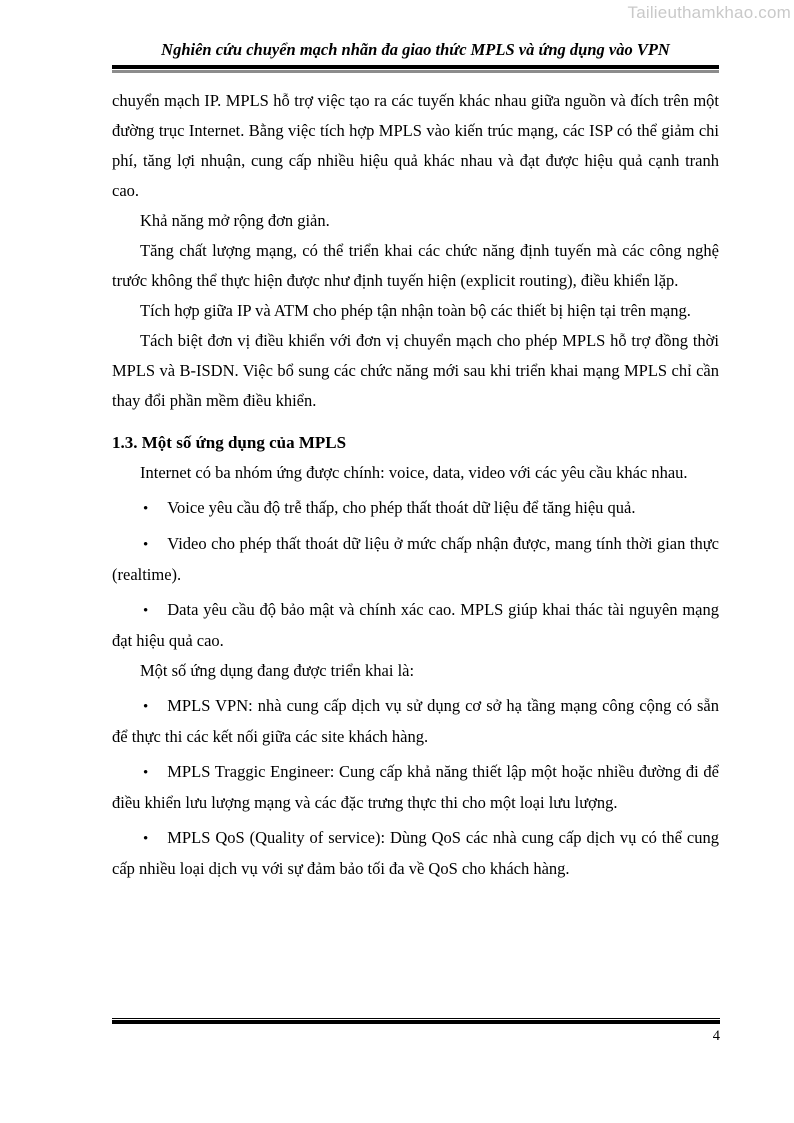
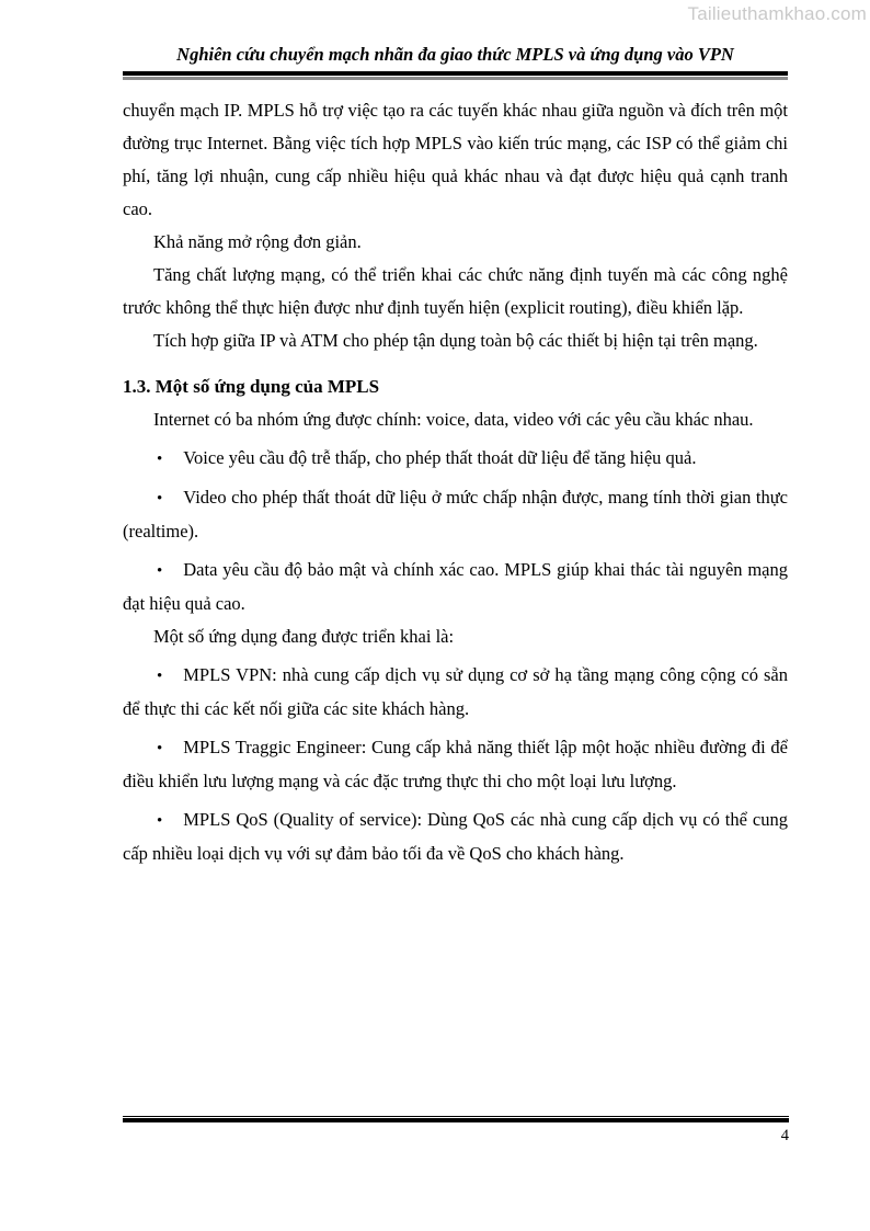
  Tailieuthamkhao.com
  Nghiên cứu chuyển mạch nhãn đa giao thức MPLS và ứng dụng vào VPN
  chuyển mạch IP. MPLS hỗ trợ việc tạo ra các tuyến khác nhau giữa nguồn và đích trên một đường trục Internet. Bằng việc tích hợp MPLS vào kiến trúc mạng, các ISP có thể giảm chi phí, tăng lợi nhuận, cung cấp nhiều hiệu quả khác nhau và đạt được hiệu quả cạnh tranh cao.
  Khả năng mở rộng đơn giản.
  Tăng chất lượng mạng, có thể triển khai các chức năng định tuyến mà các công nghệ trước không thể thực hiện được như định tuyến hiện (explicit routing), điều khiển lặp.
- Tích hợp giữa IP và ATM cho phép tận nhận toàn bộ các thiết bị hiện tại trên mạng.
+ Tích hợp giữa IP và ATM cho phép tận dụng toàn bộ các thiết bị hiện tại trên mạng.
- Tách biệt đơn vị điều khiển với đơn vị chuyển mạch cho phép MPLS hỗ trợ đồng thời MPLS và B-ISDN. Việc bổ sung các chức năng mới sau khi triển khai mạng MPLS chỉ cần thay đổi phần mềm điều khiển.
  1.3. Một số ứng dụng của MPLS
  Internet có ba nhóm ứng được chính: voice, data, video với các yêu cầu khác nhau.
  • Voice yêu cầu độ trễ thấp, cho phép thất thoát dữ liệu để tăng hiệu quả.
  • Video cho phép thất thoát dữ liệu ở mức chấp nhận được, mang tính thời gian thực (realtime).
  • Data yêu cầu độ bảo mật và chính xác cao. MPLS giúp khai thác tài nguyên mạng đạt hiệu quả cao.
  Một số ứng dụng đang được triển khai là:
  • MPLS VPN: nhà cung cấp dịch vụ sử dụng cơ sở hạ tầng mạng công cộng có sẵn để thực thi các kết nối giữa các site khách hàng.
  • MPLS Traggic Engineer: Cung cấp khả năng thiết lập một hoặc nhiều đường đi để điều khiển lưu lượng mạng và các đặc trưng thực thi cho một loại lưu lượng.
  • MPLS QoS (Quality of service): Dùng QoS các nhà cung cấp dịch vụ có thể cung cấp nhiều loại dịch vụ với sự đảm bảo tối đa về QoS cho khách hàng.
  4
